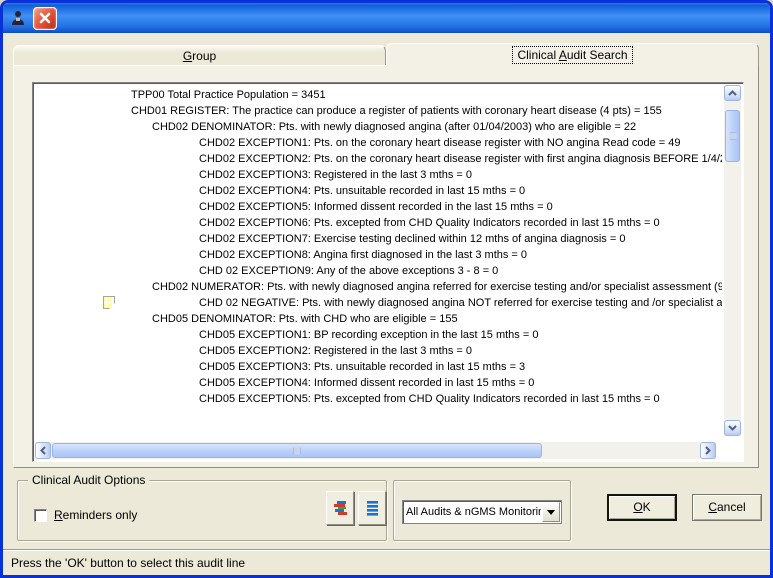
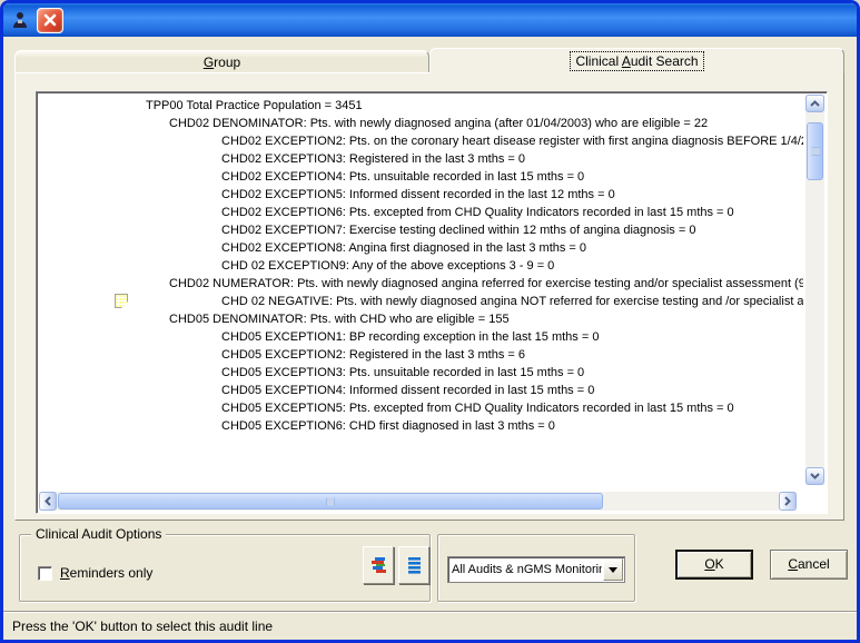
  Group
  Clinical Audit Search
  TPP00 Total Practice Population = 3451
- CHD01 REGISTER: The practice can produce a register of patients with coronary heart disease (4 pts) = 155
  CHD02 DENOMINATOR: Pts. with newly diagnosed angina (after 01/04/2003) who are eligible = 22
- CHD02 EXCEPTION1: Pts. on the coronary heart disease register with NO angina Read code = 49
  CHD02 EXCEPTION2: Pts. on the coronary heart disease register with first angina diagnosis BEFORE 1/4/
  CHD02 EXCEPTION3: Registered in the last 3 mths = 0
  CHD02 EXCEPTION4: Pts. unsuitable recorded in last 15 mths = 0
- CHD02 EXCEPTION5: Informed dissent recorded in the last 15 mths = 0
+ CHD02 EXCEPTION5: Informed dissent recorded in the last 12 mths = 0
  CHD02 EXCEPTION6: Pts. excepted from CHD Quality Indicators recorded in last 15 mths = 0
  CHD02 EXCEPTION7: Exercise testing declined within 12 mths of angina diagnosis = 0
  CHD02 EXCEPTION8: Angina first diagnosed in the last 3 mths = 0
- CHD 02 EXCEPTION9: Any of the above exceptions 3 - 8 = 0
+ CHD 02 EXCEPTION9: Any of the above exceptions 3 - 9 = 0
  CHD02 NUMERATOR: Pts. with newly diagnosed angina referred for exercise testing and/or specialist assessment (9
  CHD 02 NEGATIVE: Pts. with newly diagnosed angina NOT referred for exercise testing and /or specialist a
  CHD05 DENOMINATOR: Pts. with CHD who are eligible = 155
  CHD05 EXCEPTION1: BP recording exception in the last 15 mths = 0
- CHD05 EXCEPTION2: Registered in the last 3 mths = 0
+ CHD05 EXCEPTION2: Registered in the last 3 mths = 6
- CHD05 EXCEPTION3: Pts. unsuitable recorded in last 15 mths = 3
+ CHD05 EXCEPTION3: Pts. unsuitable recorded in last 15 mths = 0
  CHD05 EXCEPTION4: Informed dissent recorded in last 15 mths = 0
  CHD05 EXCEPTION5: Pts. excepted from CHD Quality Indicators recorded in last 15 mths = 0
+ CHD05 EXCEPTION6: CHD first diagnosed in last 3 mths = 0
  Clinical Audit Options
  Reminders only
  All Audits & nGMS Monitori
  OK
  Cancel
  Press the 'OK' button to select this audit line
